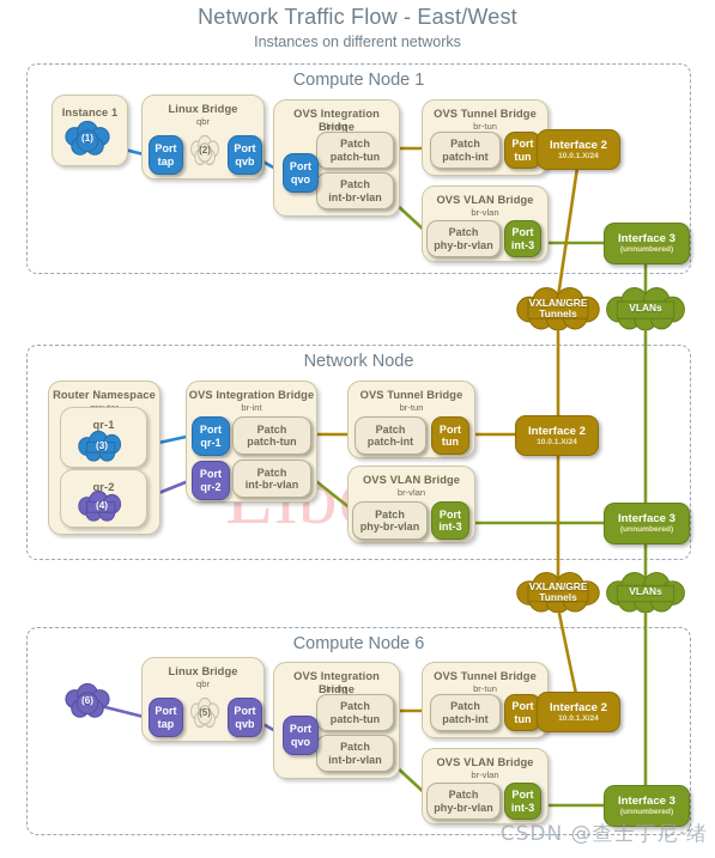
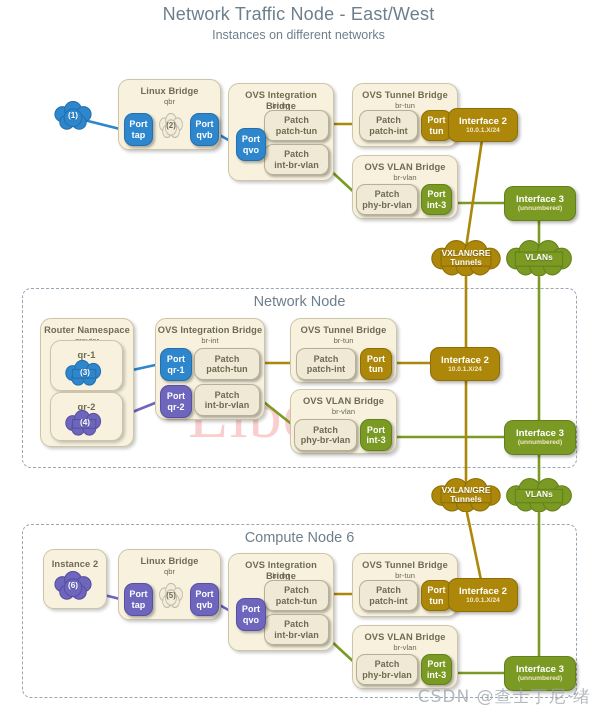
- Network Traffic Flow - East/West
+ Network Traffic Node - East/West
  Instances on different networks
- Compute Node 1
- Instance 1
  (1)
  Linux Bridge
  qbr
  Port
  tap
  (2)
  Port
  qvb
  OVS Integration Bridge
  br-int
  Patch
  patch-tun
  Patch
  int-br-vlan
  Port
  qvo
  OVS Tunnel Bridge
  br-tun
  Patch
  patch-int
  Port
  tun
  OVS VLAN Bridge
  br-vlan
  Patch
  phy-br-vlan
  Port
  int-3
  Interface 2
  Interface 3
  VXLAN/GRE
  Tunnels
  VLANs
  Network Node
  Router Namespace
  qr-1
  (3)
  qr-2
  (4)
  OVS Integration Bridge
  br-int
  Port
  qr-1
  Port
  qr-2
  Patch
  patch-tun
  Patch
  int-br-vlan
  OVS Tunnel Bridge
  br-tun
  Patch
  patch-int
  Port
  tun
  OVS VLAN Bridge
  br-vlan
  Patch
  phy-br-vlan
  Port
  int-3
  Interface 2
  Interface 3
  VXLAN/GRE
  Tunnels
  VLANs
  Compute Node 6
+ Instance 2
  (6)
  Linux Bridge
  qbr
  Port
  tap
  (5)
  Port
  qvb
  OVS Integration Bridge
  br-int
  Patch
  patch-tun
  Patch
  int-br-vlan
  Port
  qvo
  OVS Tunnel Bridge
  br-tun
  Patch
  patch-int
  Port
  tun
  OVS VLAN Bridge
  br-vlan
  Patch
  phy-br-vlan
  Port
  int-3
  Interface 2
  Interface 3
  CSDN @查士丁尼·绪
